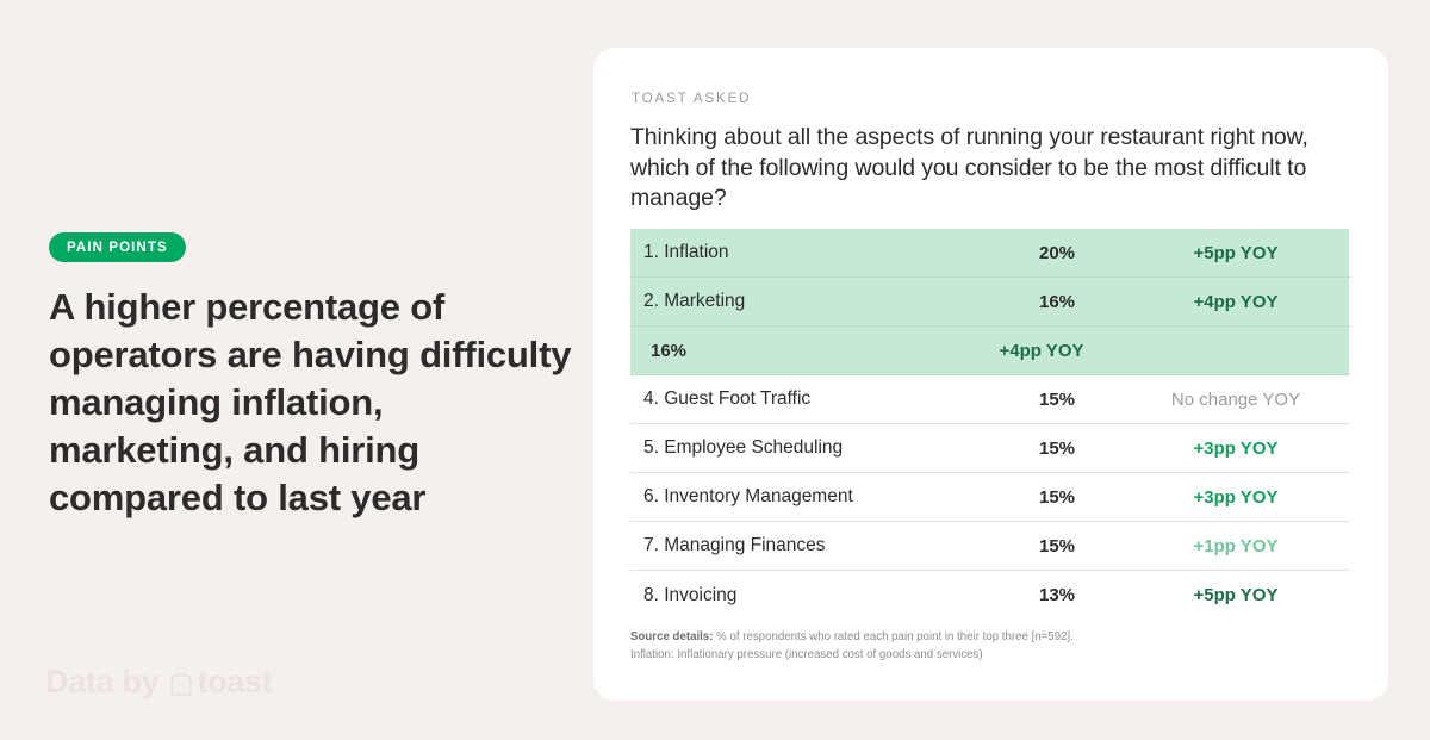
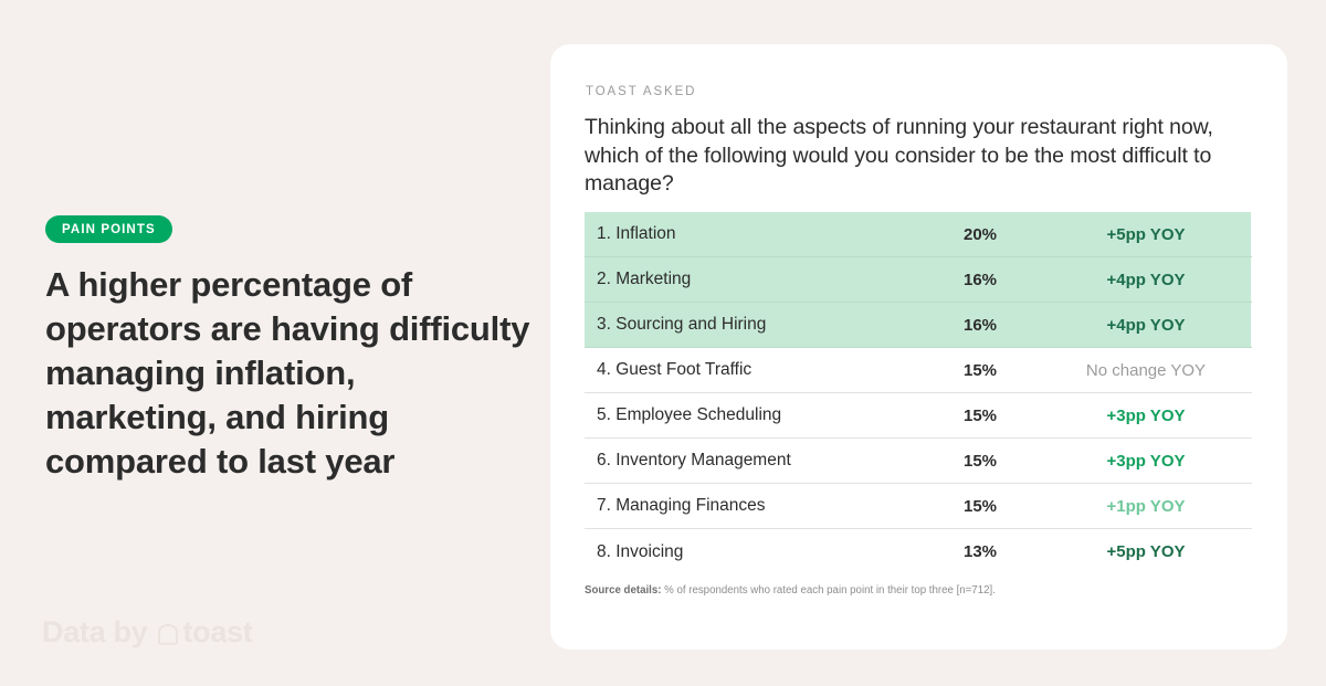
  PAIN POINTS
  A higher percentage of operators are having difficulty managing inflation, marketing, and hiring compared to last year
  TOAST ASKED
  Thinking about all the aspects of running your restaurant right now, which of the following would you consider to be the most difficult to manage?
  1. Inflation
  20%
  +5pp YOY
  2. Marketing
  16%
  +4pp YOY
+ 3. Sourcing and Hiring
  16%
  +4pp YOY
  4. Guest Foot Traffic
  15%
  No change YOY
  5. Employee Scheduling
  15%
  +3pp YOY
  6. Inventory Management
  15%
  +3pp YOY
  7. Managing Finances
  15%
  +1pp YOY
  8. Invoicing
  13%
  +5pp YOY
- Source details: % of respondents who rated each pain point in their top three [n=592].
+ Source details: % of respondents who rated each pain point in their top three [n=712].
- Inflation: Inflationary pressure (increased cost of goods and services)
